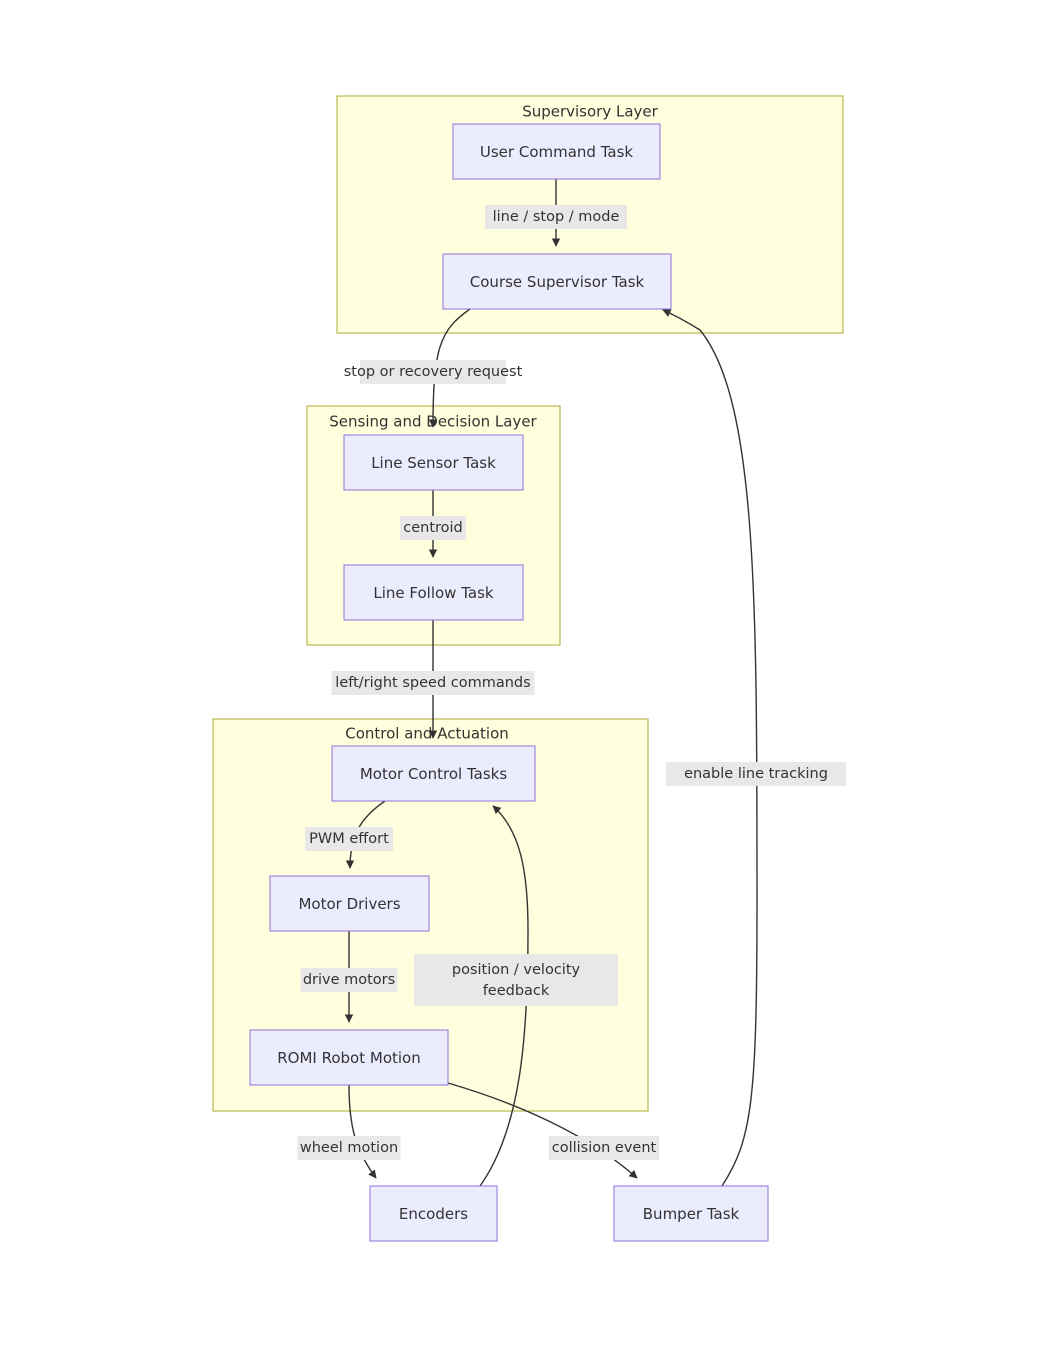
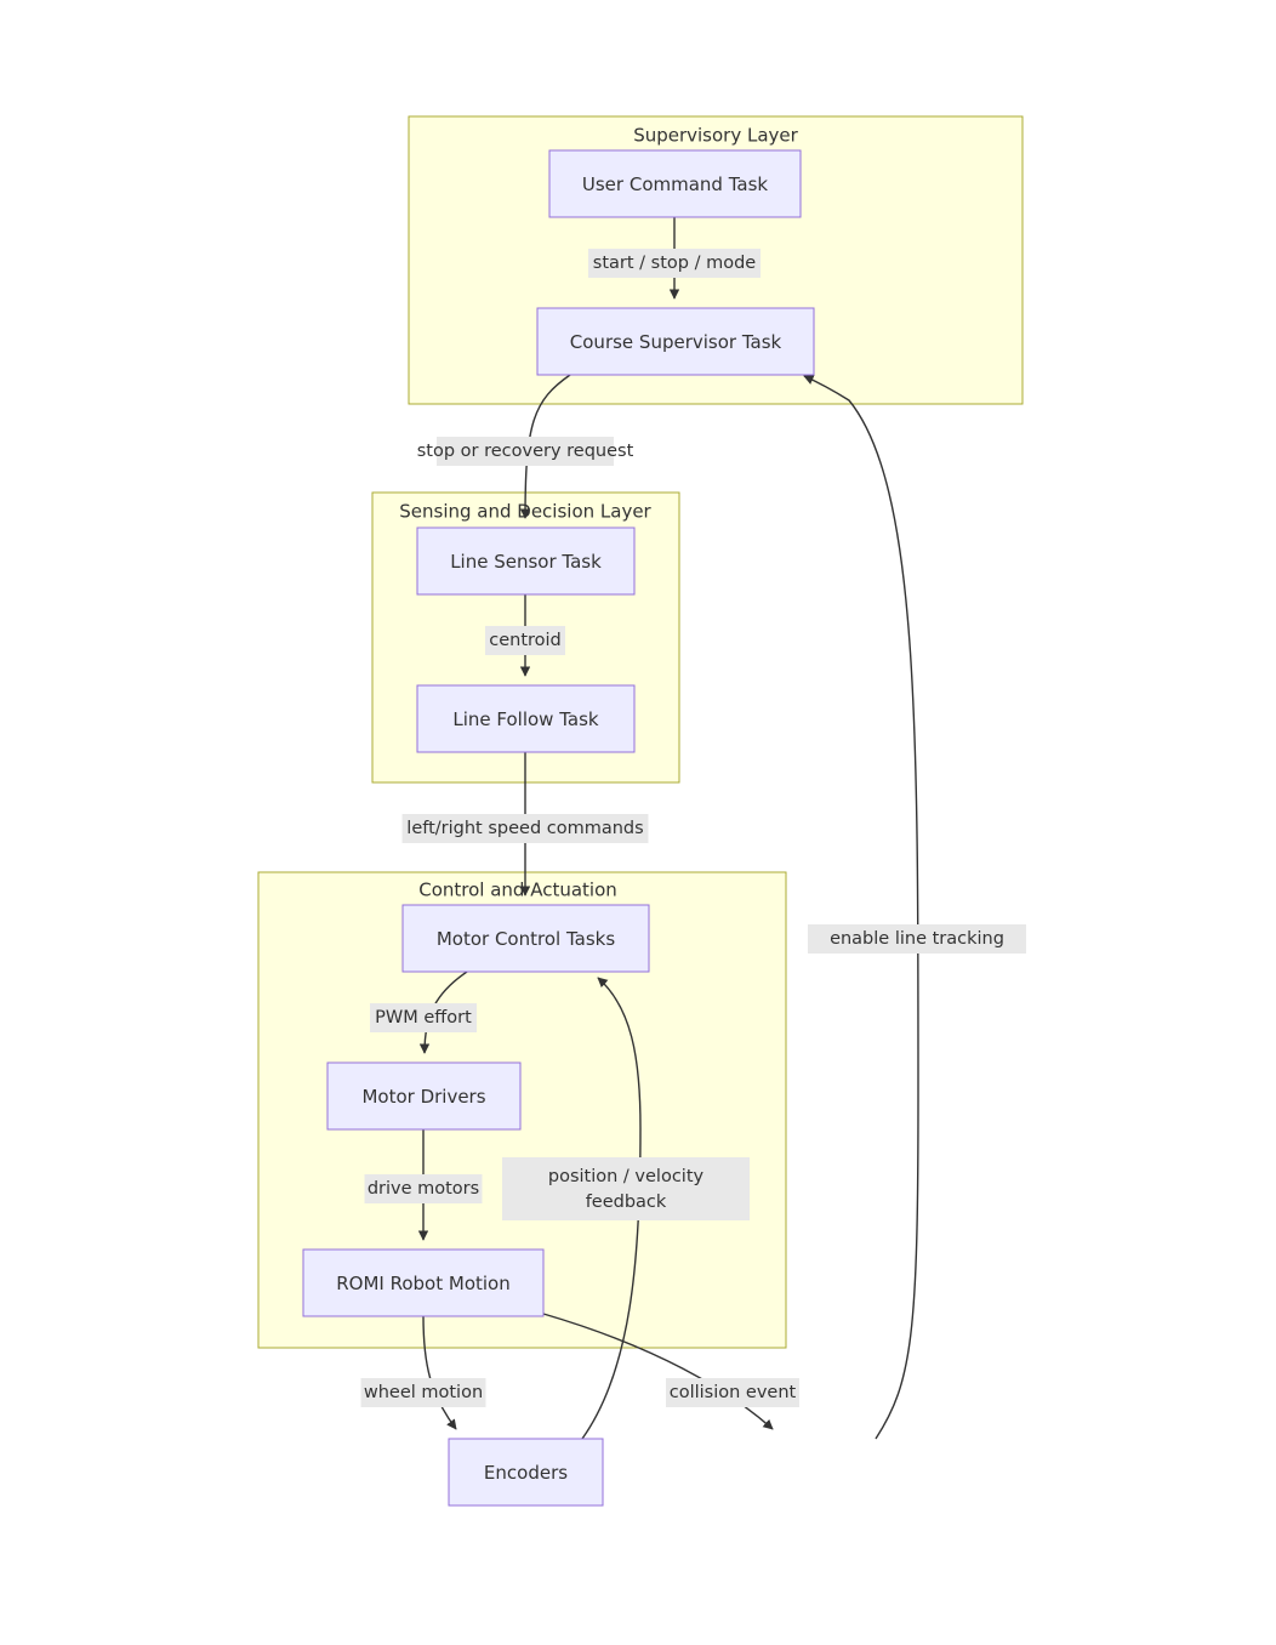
  Supervisory Layer
  Sensing and Decision Layer
  Control and Actuation
- line / stop / mode
+ start / stop / mode
  stop or recovery request
  centroid
  left/right speed commands
  PWM effort
  drive motors
  wheel motion
  position / velocity feedback
  collision event
  enable line tracking
  User Command Task
  Course Supervisor Task
  Line Sensor Task
  Line Follow Task
  Motor Control Tasks
  Motor Drivers
  ROMI Robot Motion
  Encoders
- Bumper Task
